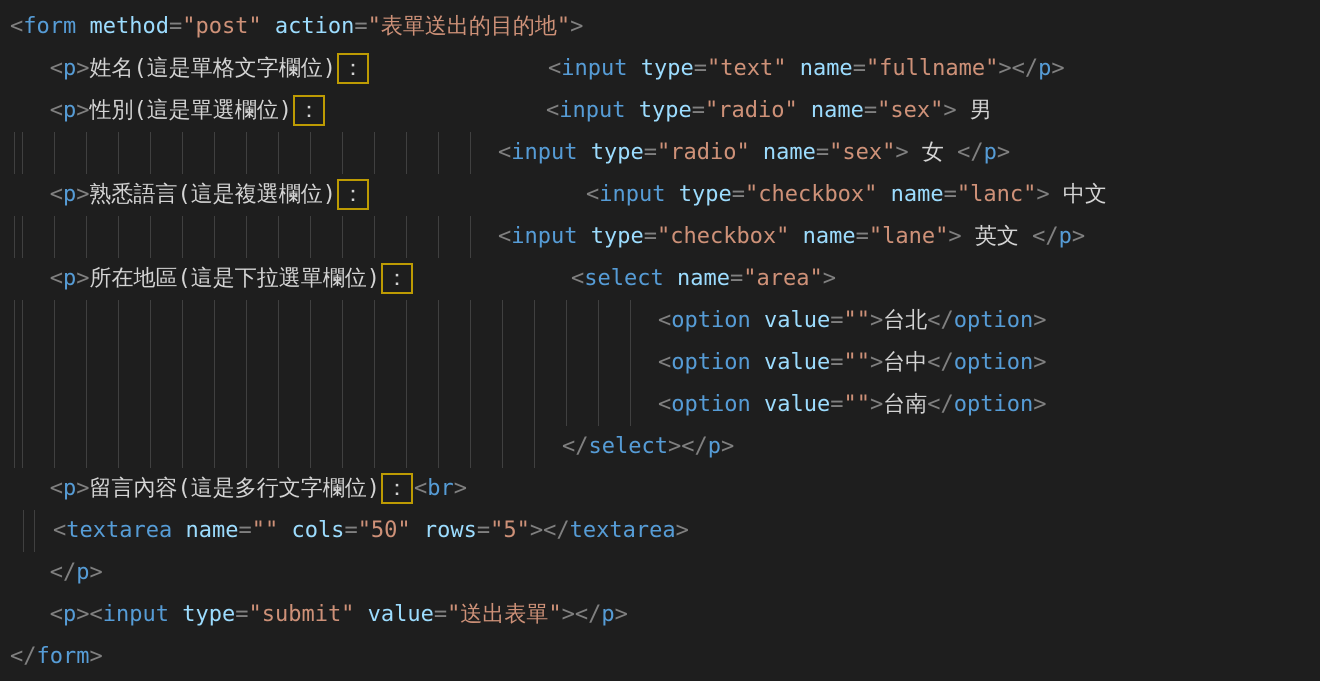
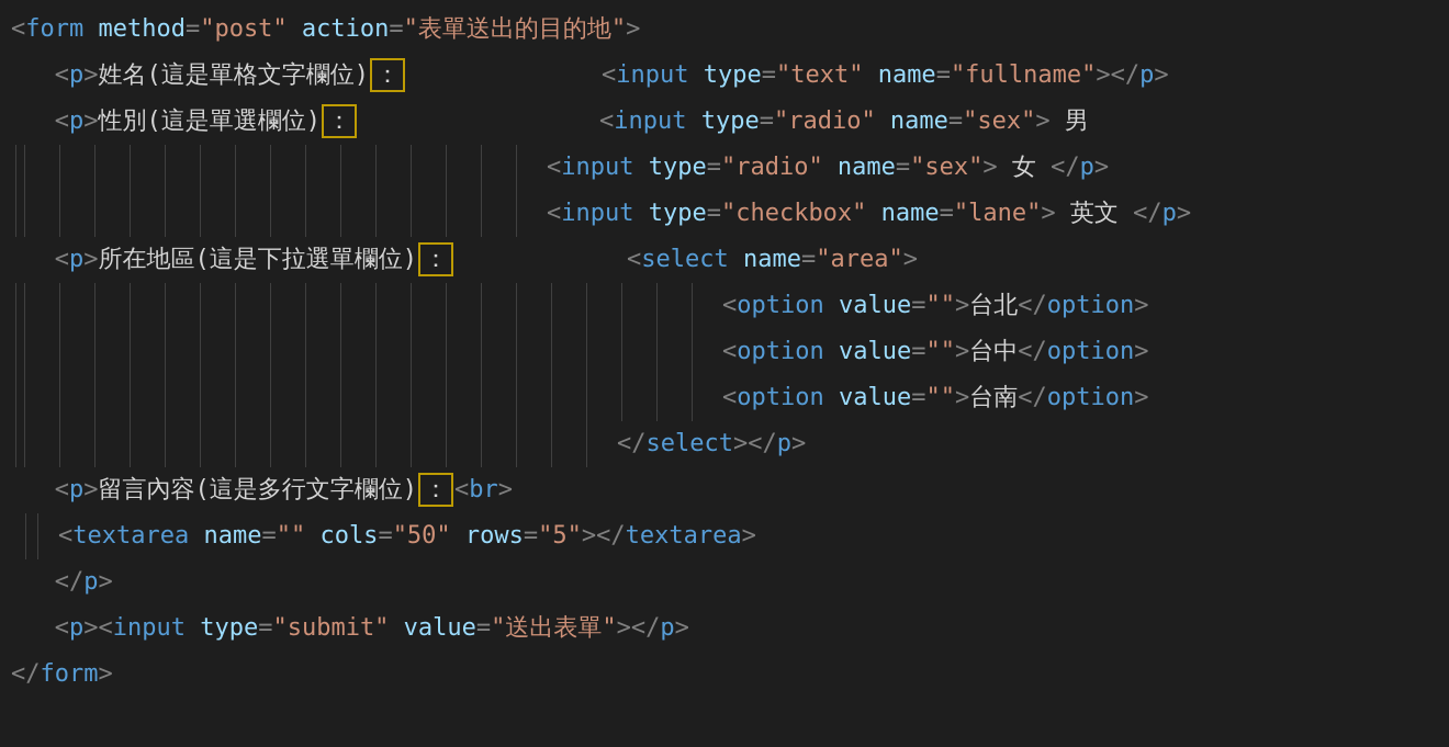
  <form method="post" action="表單送出的目的地">
  <p>姓名(這是單格文字欄位) ： <input type="text" name="fullname"></p>
  <p>性別(這是單選欄位) ： <input type="radio" name="sex"> 男
  <input type="radio" name="sex"> 女 </p>
- <p>熟悉語言(這是複選欄位) ： <input type="checkbox" name="lanc"> 中文
  <input type="checkbox" name="lane"> 英文 </p>
  <p>所在地區(這是下拉選單欄位) ： <select name="area">
  <option value="">台北</option>
  <option value="">台中</option>
  <option value="">台南</option>
  </select></p>
  <p>留言內容(這是多行文字欄位) ： <br>
  <textarea name="" cols="50" rows="5"></textarea>
  </p>
  <p><input type="submit" value="送出表單"></p>
  </form>
